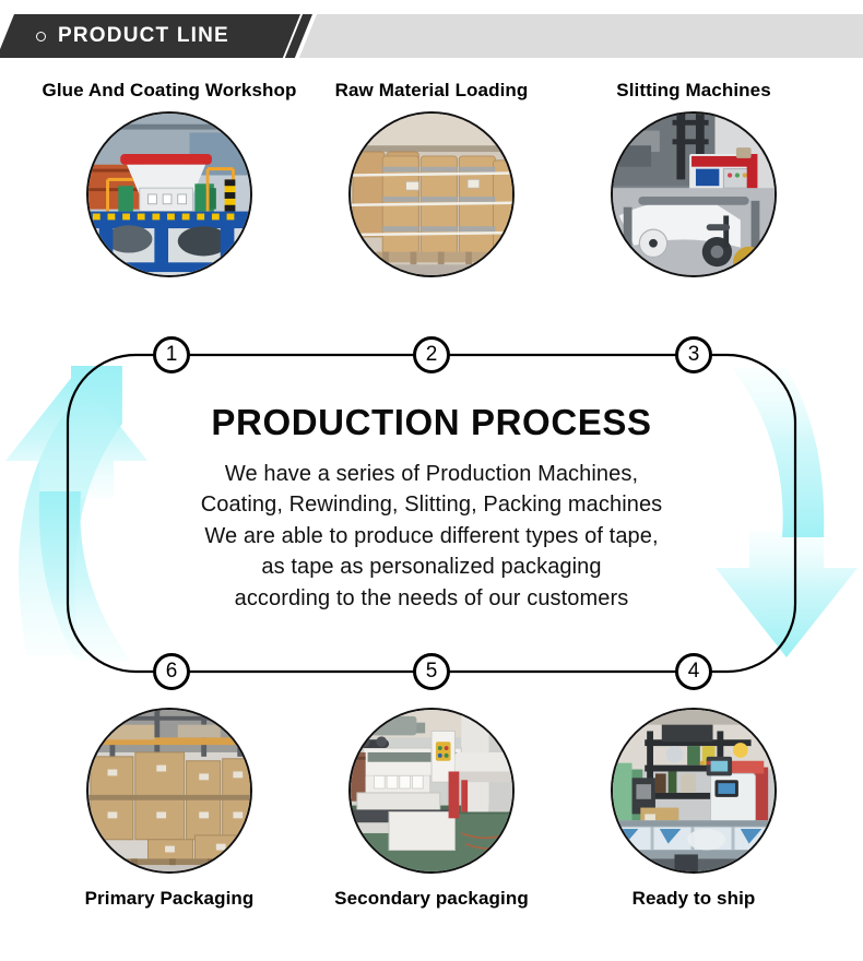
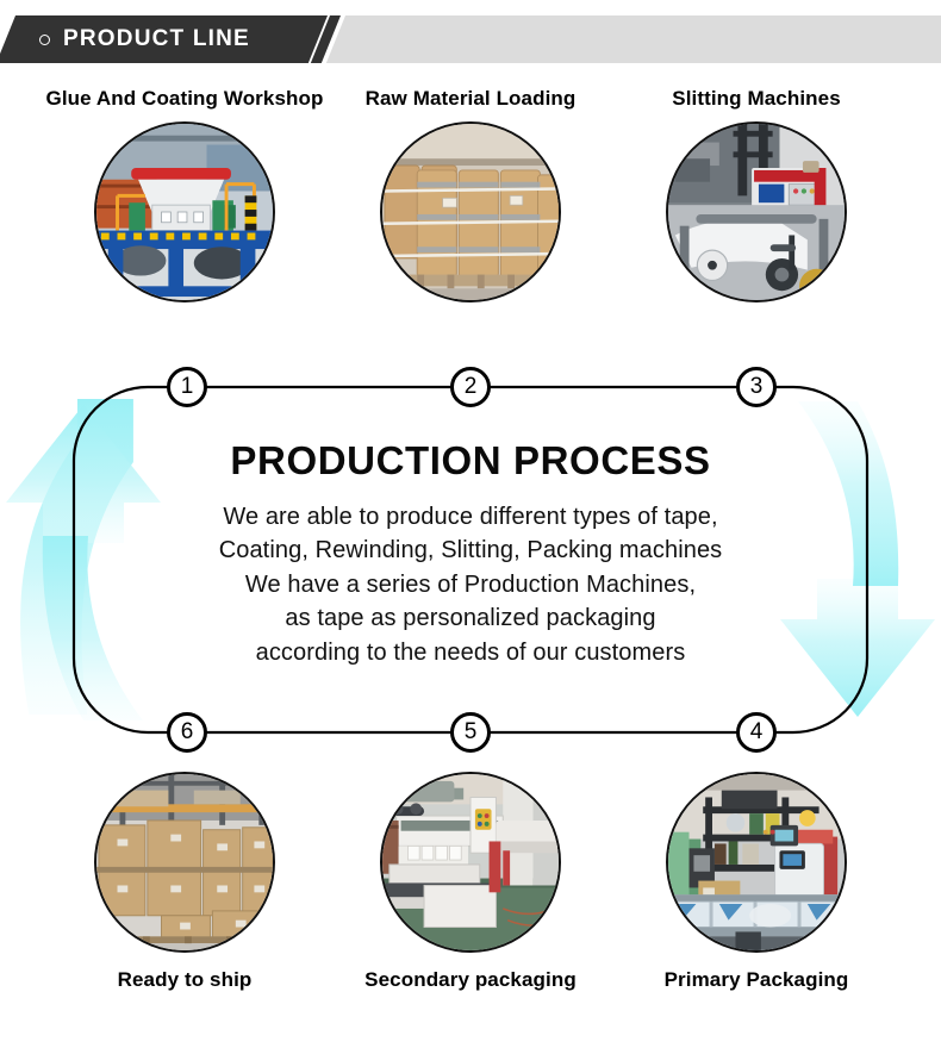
  PRODUCT LINE
  Glue And Coating Workshop
  Raw Material Loading
  Slitting Machines
  1
  2
  3
  6
  5
  4
  PRODUCTION PROCESS
- We have a series of Production Machines,
+ We are able to produce different types of tape,
  Coating, Rewinding, Slitting, Packing machines
- We are able to produce different types of tape,
+ We have a series of Production Machines,
  as tape as personalized packaging
  according to the needs of our customers
- Primary Packaging
+ Ready to ship
  Secondary packaging
- Ready to ship
+ Primary Packaging
